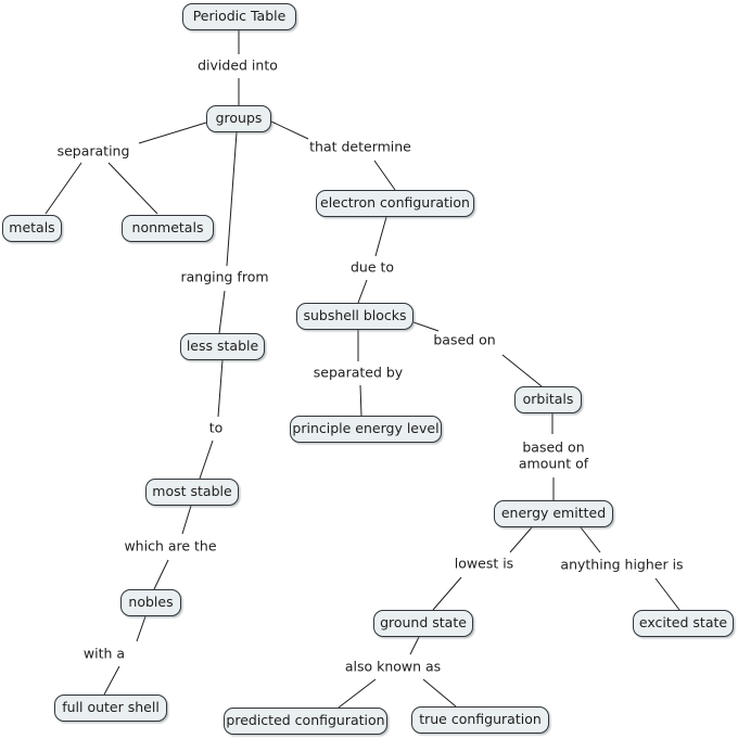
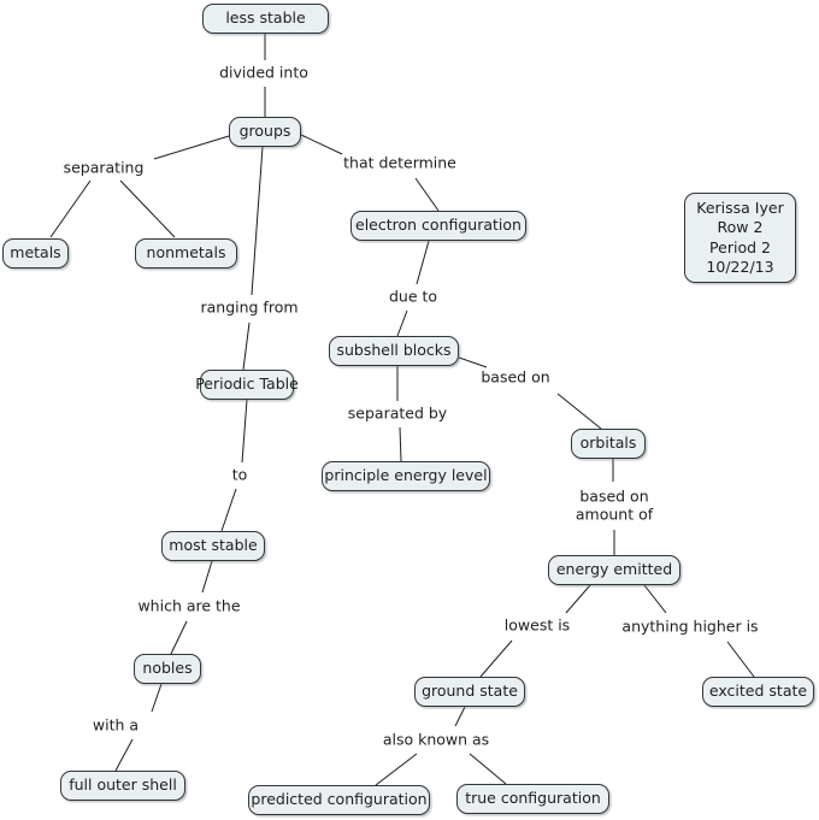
- Periodic Table
+ less stable
  groups
  metals
  nonmetals
  electron configuration
- less stable
+ Periodic Table
  subshell blocks
  principle energy level
  orbitals
  most stable
  energy emitted
  nobles
  ground state
  excited state
  full outer shell
  predicted configuration
  true configuration
  divided into
  separating
  that determine
  ranging from
  due to
  to
  separated by
  based on
  based on
  amount of
  which are the
  lowest is
  anything higher is
  with a
  also known as
+ Kerissa Iyer
+ Row 2
+ Period 2
+ 10/22/13
